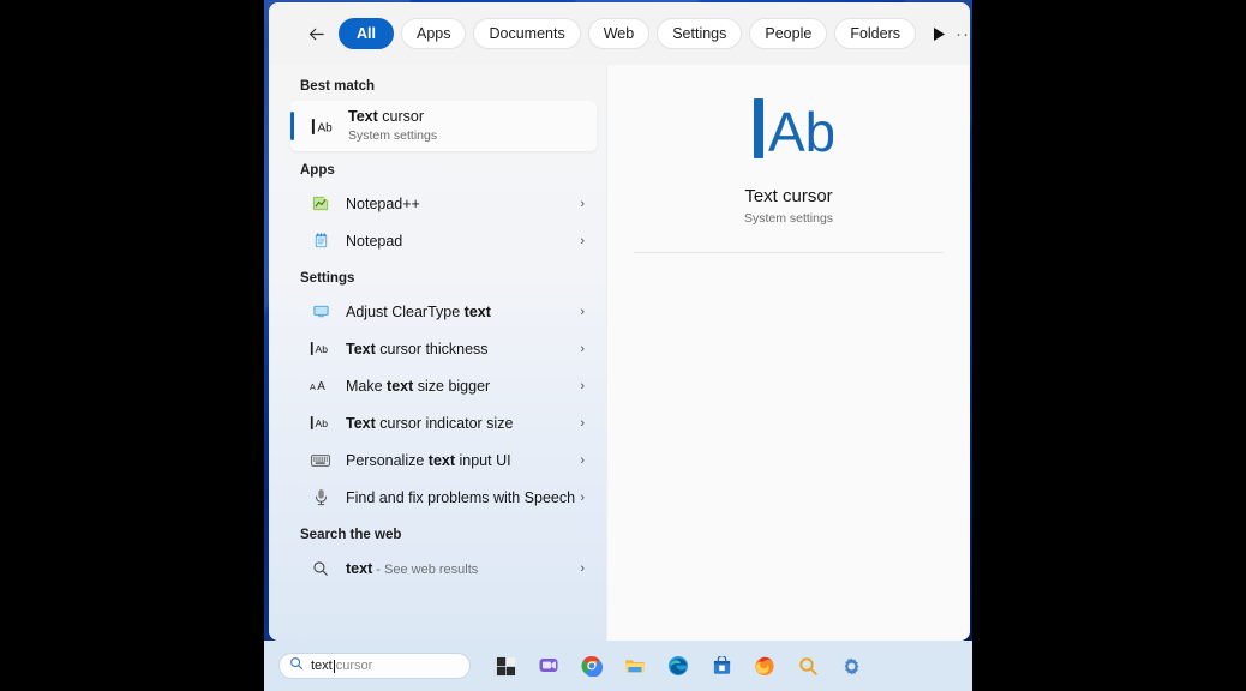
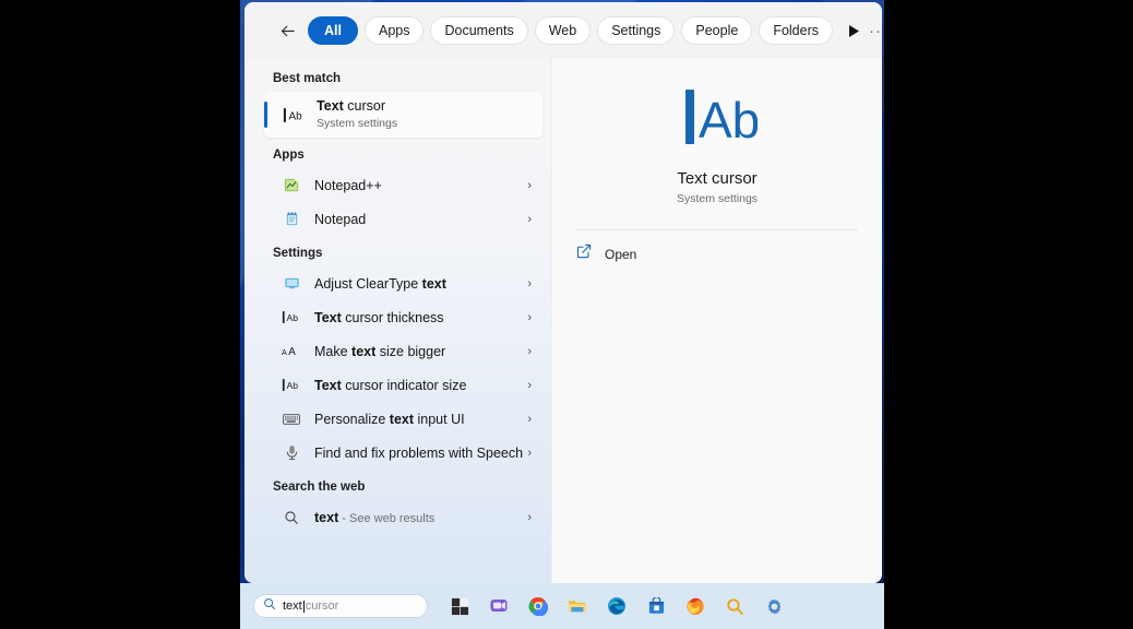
  All
  Apps
  Documents
  Web
  Settings
  People
  Folders
  Best match
  Ab
  Text cursor
  System settings
  Apps
  Notepad++
  ›
  Notepad
  ›
  Settings
  Adjust ClearType text
  ›
  Ab
  Text cursor thickness
  ›
  A
  A
  Make text size bigger
  ›
  Ab
  Text cursor indicator size
  ›
  Personalize text input UI
  ›
  Find and fix problems with Speech
  ›
  Search the web
  text - See web results
  ›
  Ab
  Text cursor
  System settings
+ Open
  text
  cursor
